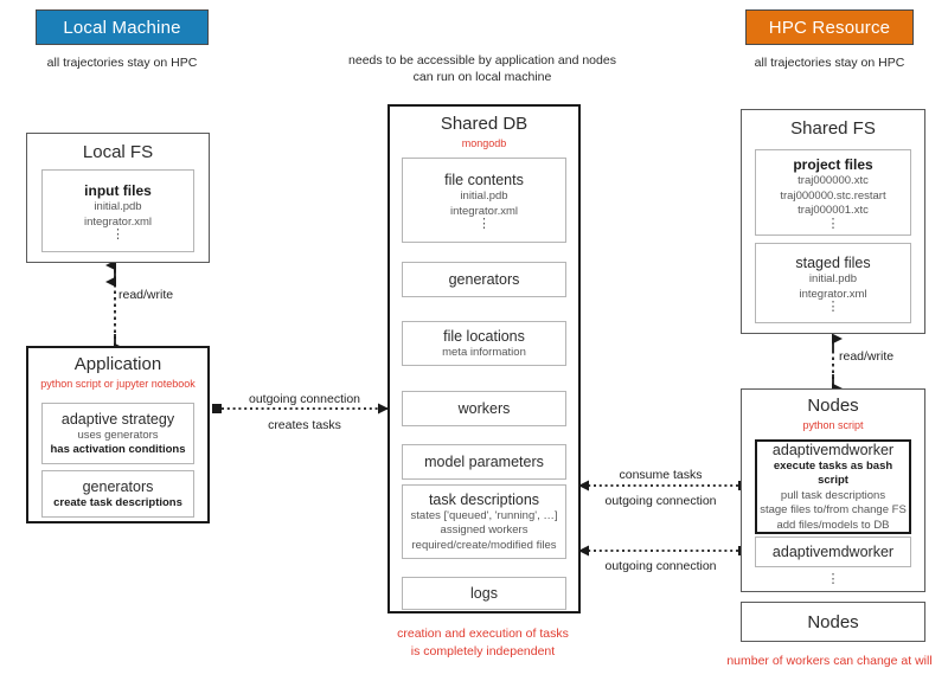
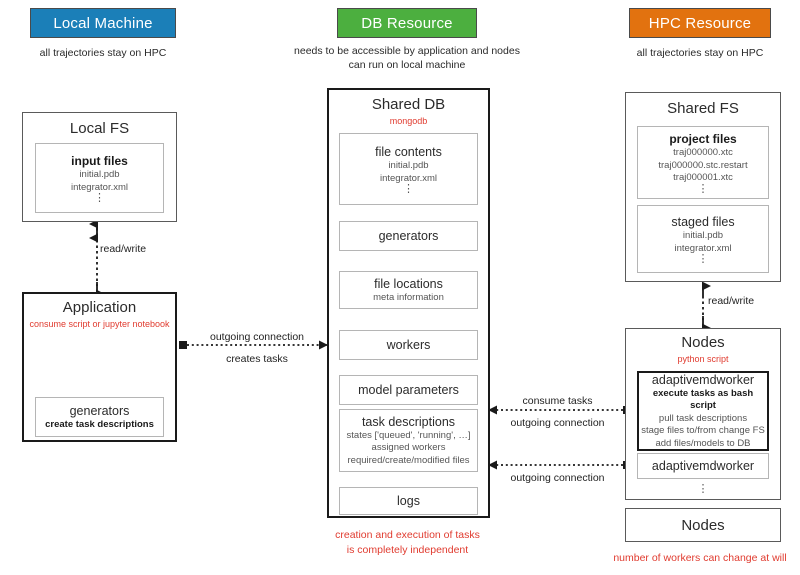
  Local Machine
  all trajectories stay on HPC
+ DB Resource
  needs to be accessible by application and nodes
  can run on local machine
  HPC Resource
  all trajectories stay on HPC
  Local FS
  input files
  initial.pdb
  integrator.xml
  ⋮
  read/write
  Application
- python script or jupyter notebook
+ consume script or jupyter notebook
- adaptive strategy
- uses generators
- has activation conditions
  generators
  create task descriptions
  Shared DB
  mongodb
  file contents
  initial.pdb
  integrator.xml
  ⋮
  generators
  file locations
  meta information
  workers
  model parameters
  task descriptions
  states ['queued', 'running', …]
  assigned workers
  required/create/modified files
  logs
  creation and execution of tasks
  is completely independent
  Shared FS
  project files
  traj000000.xtc
  traj000000.stc.restart
  traj000001.xtc
  ⋮
  staged files
  initial.pdb
  integrator.xml
  ⋮
  read/write
  Nodes
  python script
  adaptivemdworker
  execute tasks as bash script
  pull task descriptions
  stage files to/from change FS
  add files/models to DB
  adaptivemdworker
  ⋮
  Nodes
  number of workers can change at will
  outgoing connection
  creates tasks
  consume tasks
  outgoing connection
  outgoing connection
